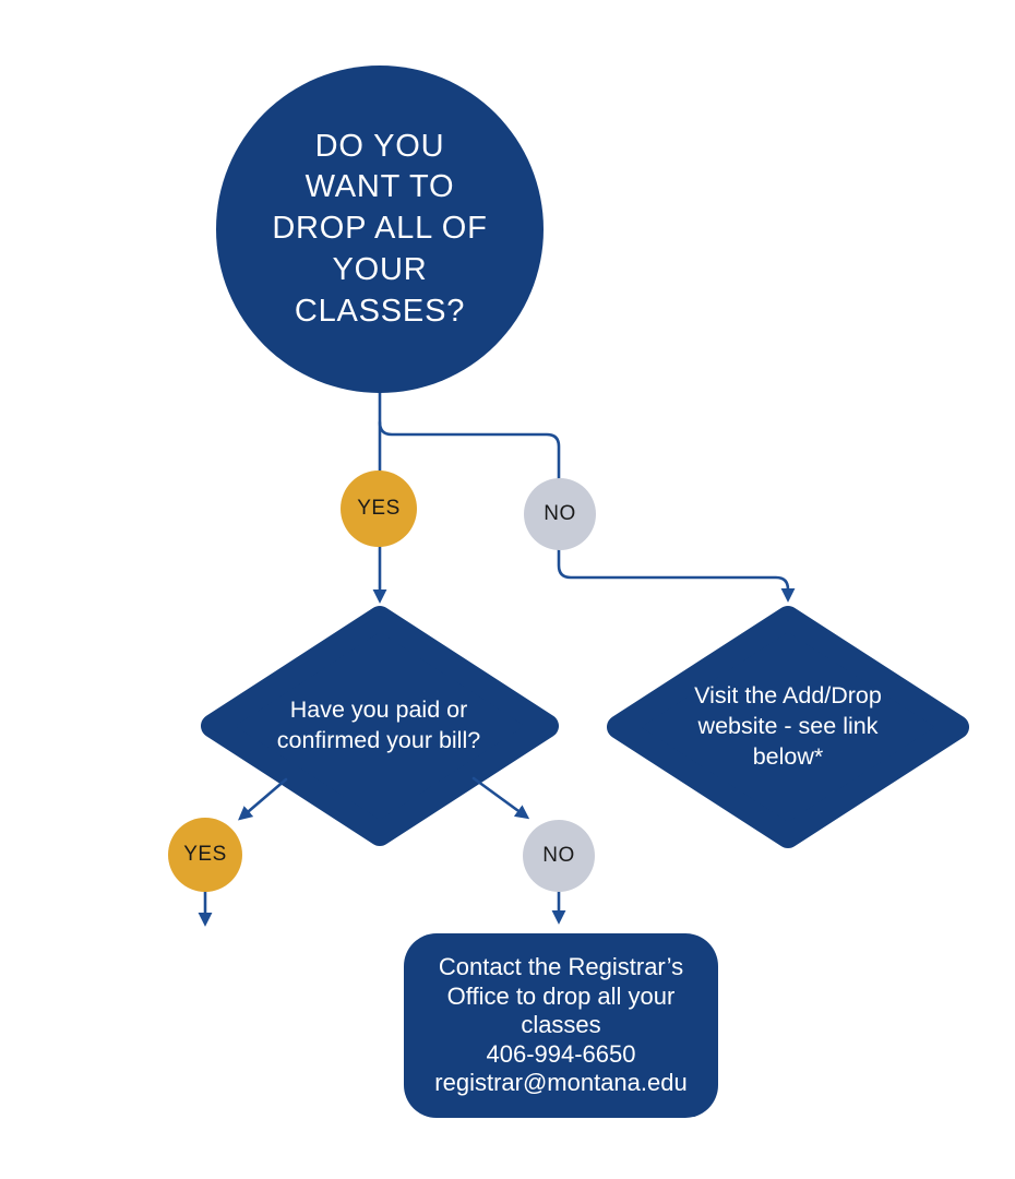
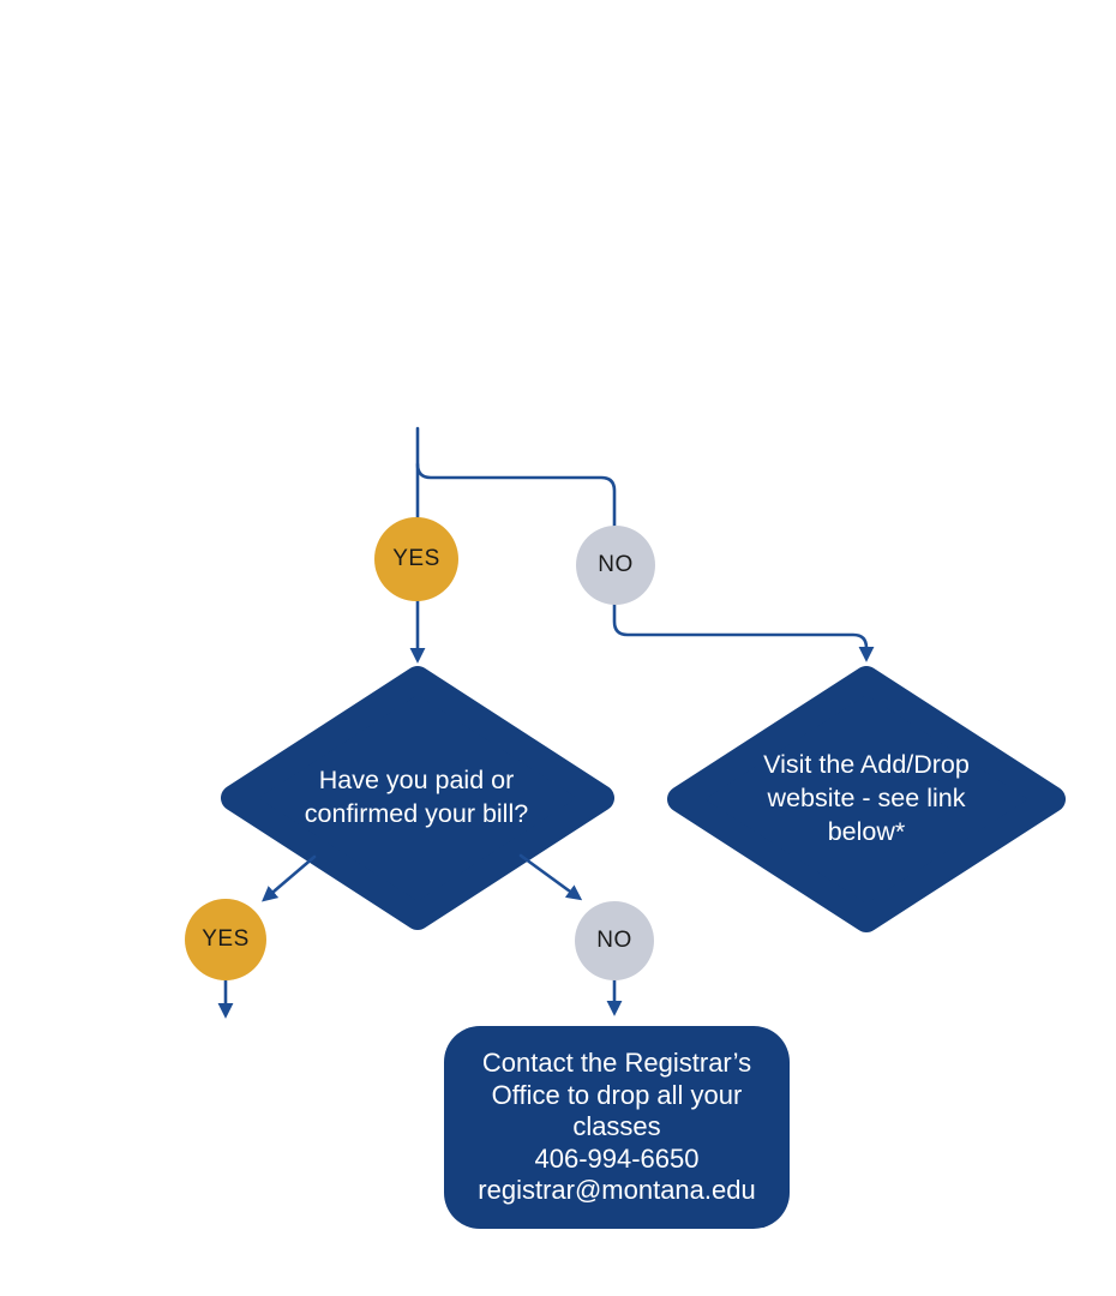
- DO YOU
- WANT TO
- DROP ALL OF
- YOUR
- CLASSES?
  YES
  NO
  Have you paid or
  confirmed your bill?
  Visit the Add/Drop
  website - see link
  below*
  YES
  NO
  Contact the Registrar’s
  Office to drop all your
  classes
  406-994-6650
  registrar@montana.edu
